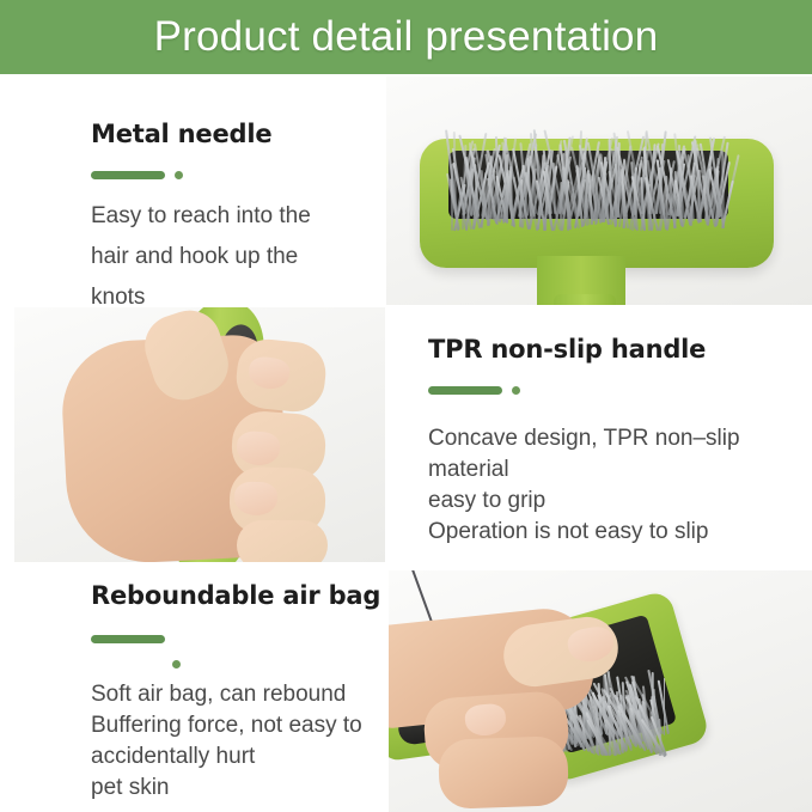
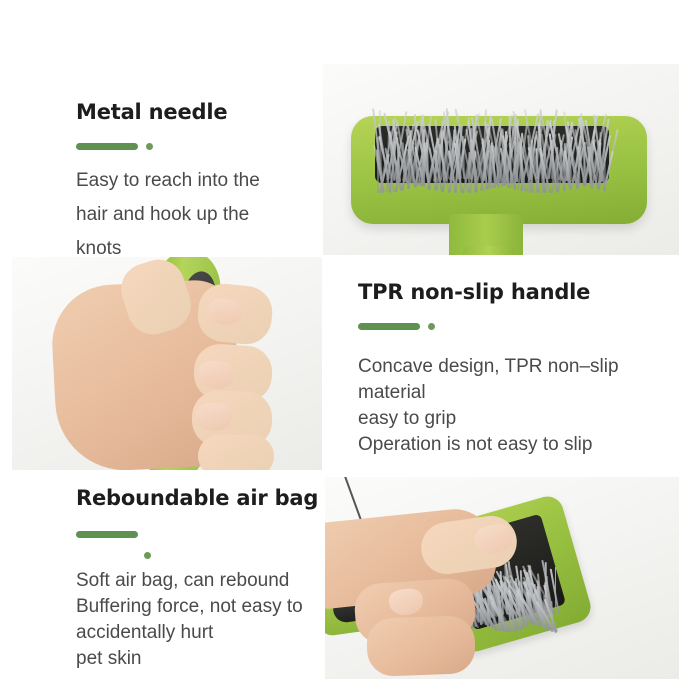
- Product detail presentation
  Metal needle
  Easy to reach into the
  hair and hook up the
  knots
  TPR non-slip handle
  Concave design, TPR non–slip
  material
  easy to grip
  Operation is not easy to slip
  Reboundable air bag
  Soft air bag, can rebound
  Buffering force, not easy to
  accidentally hurt
  pet skin
